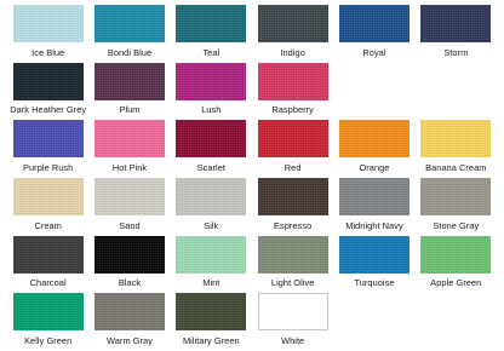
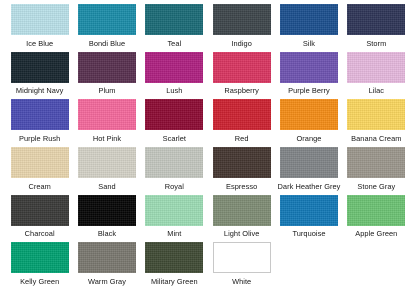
  Ice Blue
  Bondi Blue
  Teal
  Indigo
- Royal
+ Silk
  Storm
- Dark Heather Grey
+ Midnight Navy
  Plum
  Lush
  Raspberry
+ Purple Berry
+ Lilac
  Purple Rush
  Hot Pink
  Scarlet
  Red
  Orange
  Banana Cream
  Cream
  Sand
- Silk
+ Royal
  Espresso
- Midnight Navy
+ Dark Heather Grey
  Stone Gray
  Charcoal
  Black
  Mint
  Light Olive
  Turquoise
  Apple Green
  Kelly Green
  Warm Gray
  Military Green
  White
